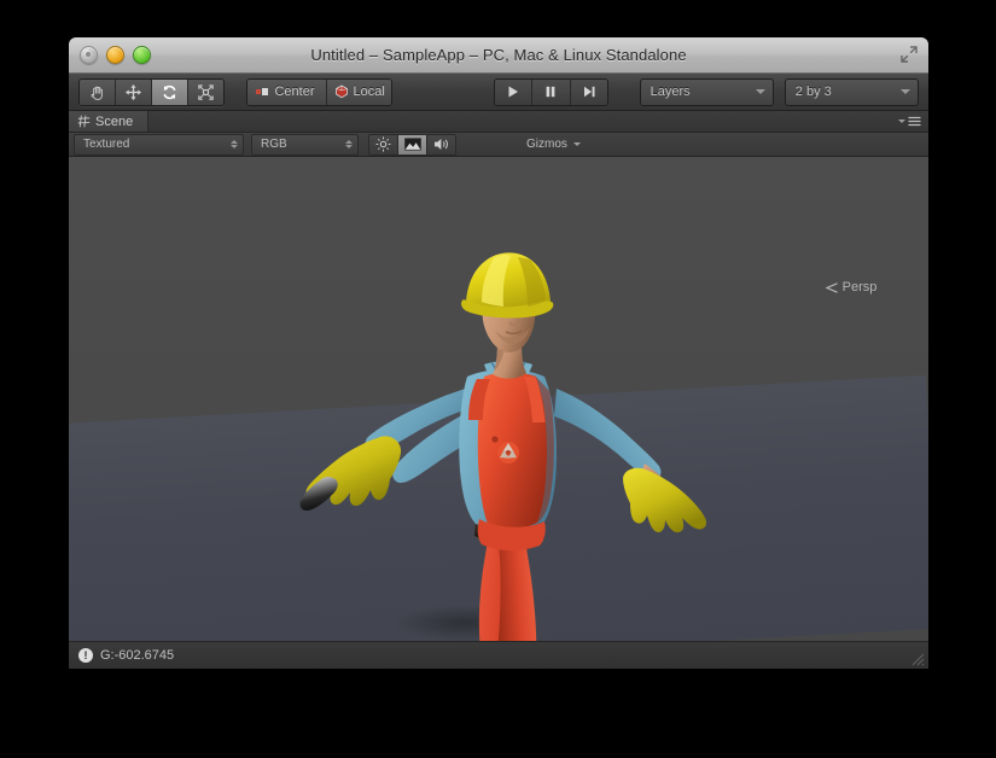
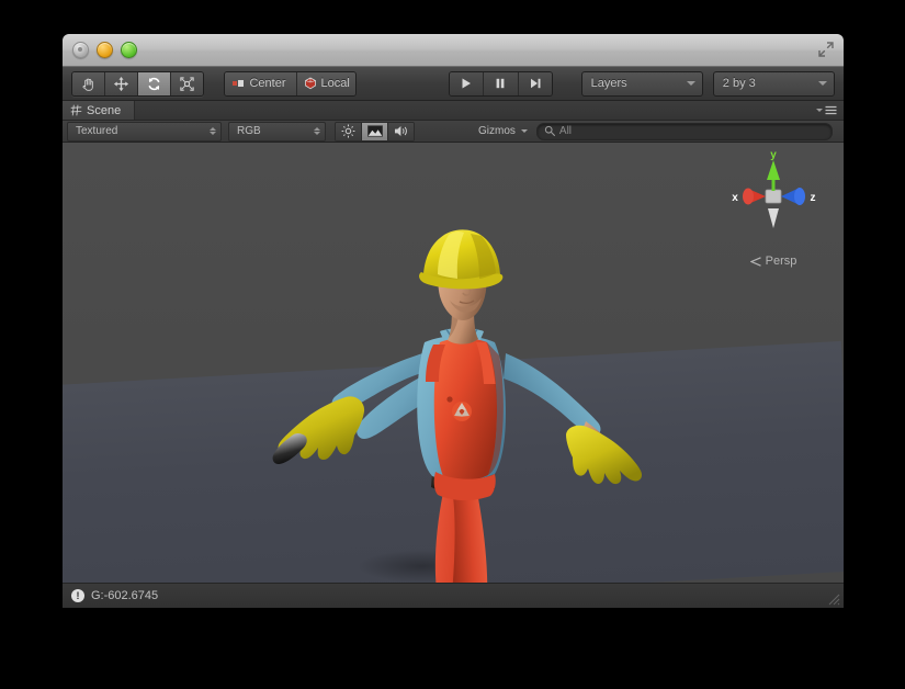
- Untitled – SampleApp – PC, Mac & Linux Standalone
  Center
  Local
  Layers
  2 by 3
  Scene
  Textured
  RGB
  Gizmos
+ All
+ y
+ x
+ z
  Persp
  !
  G:-602.6745
